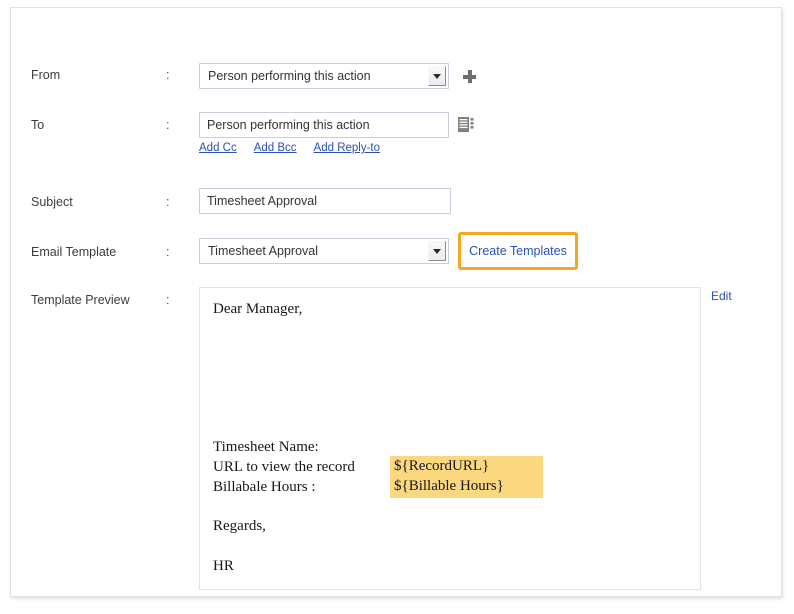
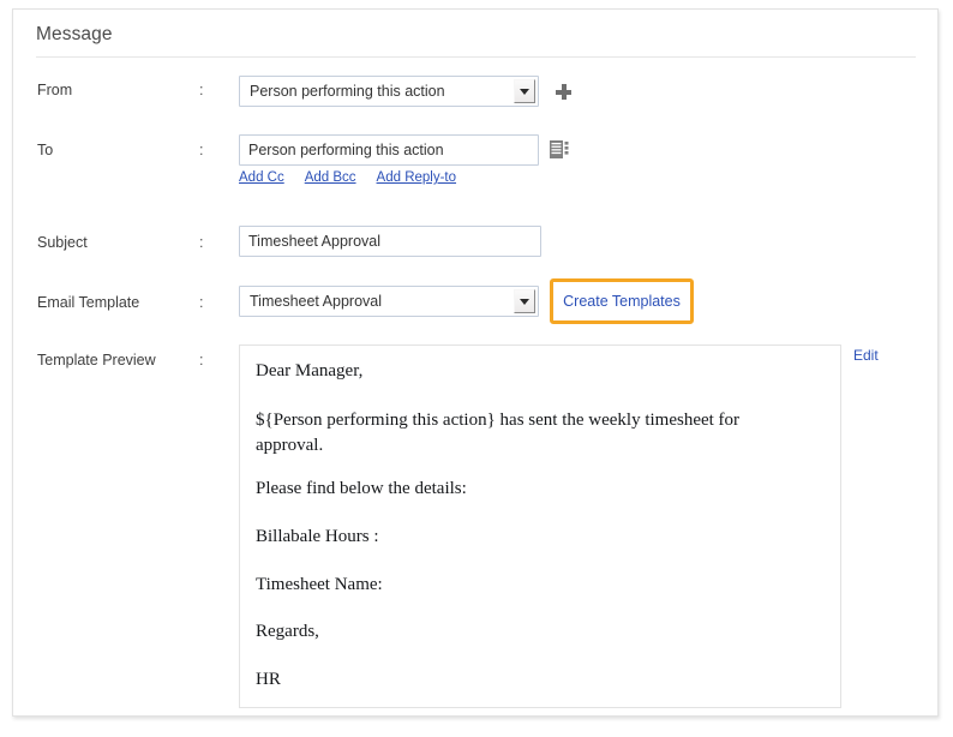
+ Message
  From
  :
  Person performing this action
  To
  :
  Person performing this action
  Add Cc
  Add Bcc
  Add Reply-to
  Subject
  :
  Timesheet Approval
  Email Template
  :
  Timesheet Approval
  Create Templates
  Template Preview
  :
  Edit
  Dear Manager,
+ ${Person performing this action} has sent the weekly timesheet for approval.
+ Please find below the details:
- Timesheet Name:
+ Billabale Hours :
- URL to view the record
- ${RecordURL}
- Billabale Hours :
+ Timesheet Name:
- ${Billable Hours}
  Regards,
  HR
